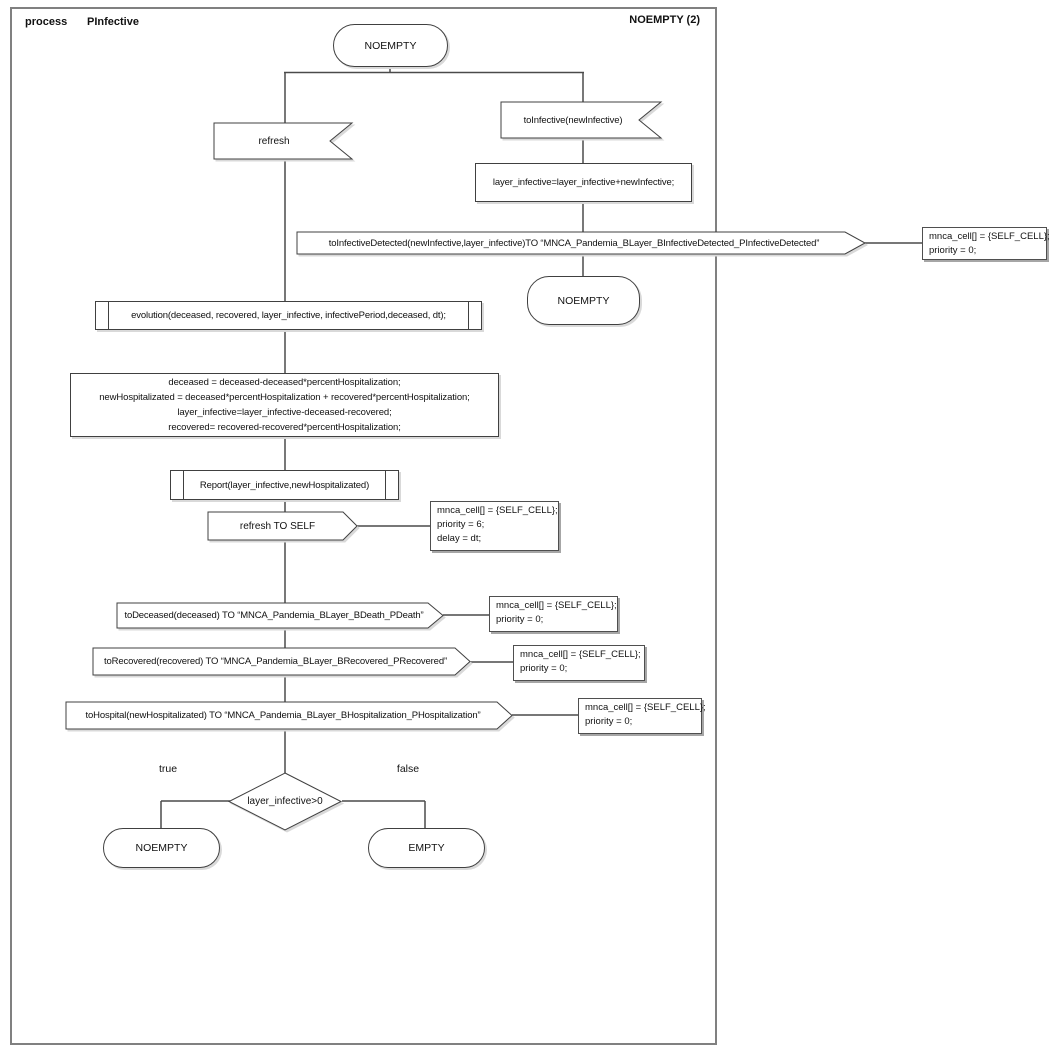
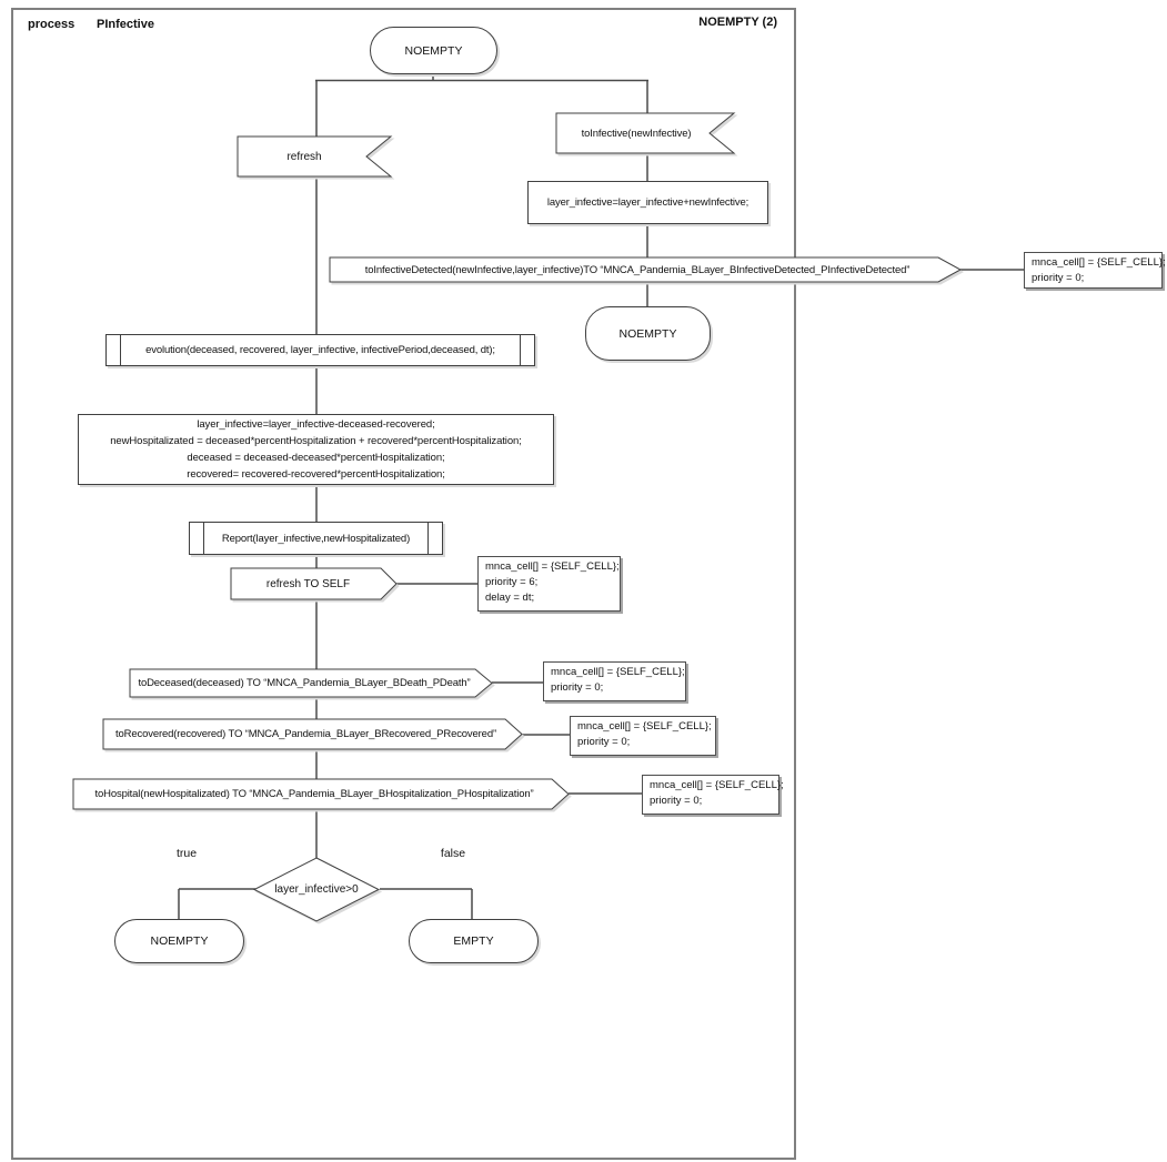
  process
  PInfective
  NOEMPTY (2)
  NOEMPTY
  refresh
  toInfective(newInfective)
  layer_infective=layer_infective+newInfective;
  toInfectiveDetected(newInfective,layer_infective)TO “MNCA_Pandemia_BLayer_BInfectiveDetected_PInfectiveDetected”
  mnca_cell[] = {SELF_CELL};
  priority = 0;
  NOEMPTY
  evolution(deceased, recovered, layer_infective, infectivePeriod,deceased, dt);
- deceased = deceased-deceased*percentHospitalization;
+ layer_infective=layer_infective-deceased-recovered;
  newHospitalizated = deceased*percentHospitalization + recovered*percentHospitalization;
- layer_infective=layer_infective-deceased-recovered;
+ deceased = deceased-deceased*percentHospitalization;
  recovered= recovered-recovered*percentHospitalization;
  Report(layer_infective,newHospitalizated)
  refresh TO SELF
  mnca_cell[] = {SELF_CELL};
  priority = 6;
  delay = dt;
  toDeceased(deceased) TO “MNCA_Pandemia_BLayer_BDeath_PDeath”
  mnca_cell[] = {SELF_CELL};
  priority = 0;
  toRecovered(recovered) TO “MNCA_Pandemia_BLayer_BRecovered_PRecovered”
  mnca_cell[] = {SELF_CELL};
  priority = 0;
  toHospital(newHospitalizated) TO “MNCA_Pandemia_BLayer_BHospitalization_PHospitalization”
  mnca_cell[] = {SELF_CELL};
  priority = 0;
  true
  false
  layer_infective>0
  NOEMPTY
  EMPTY
